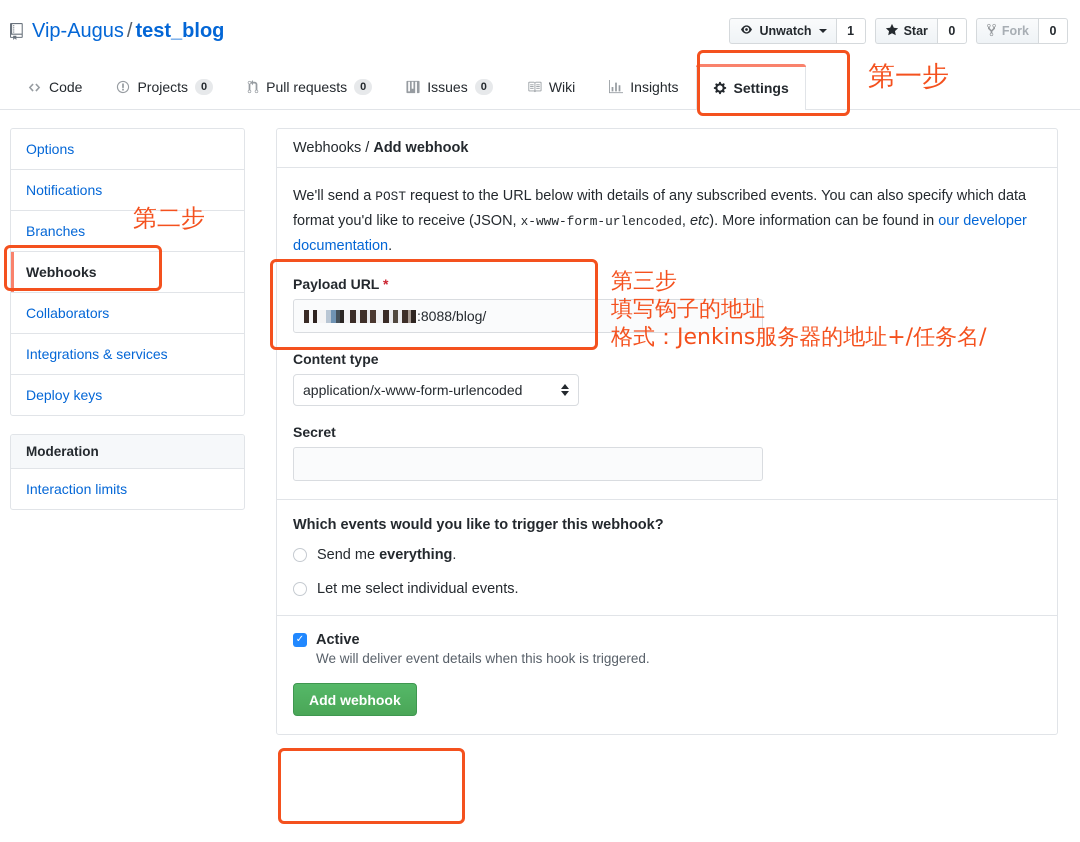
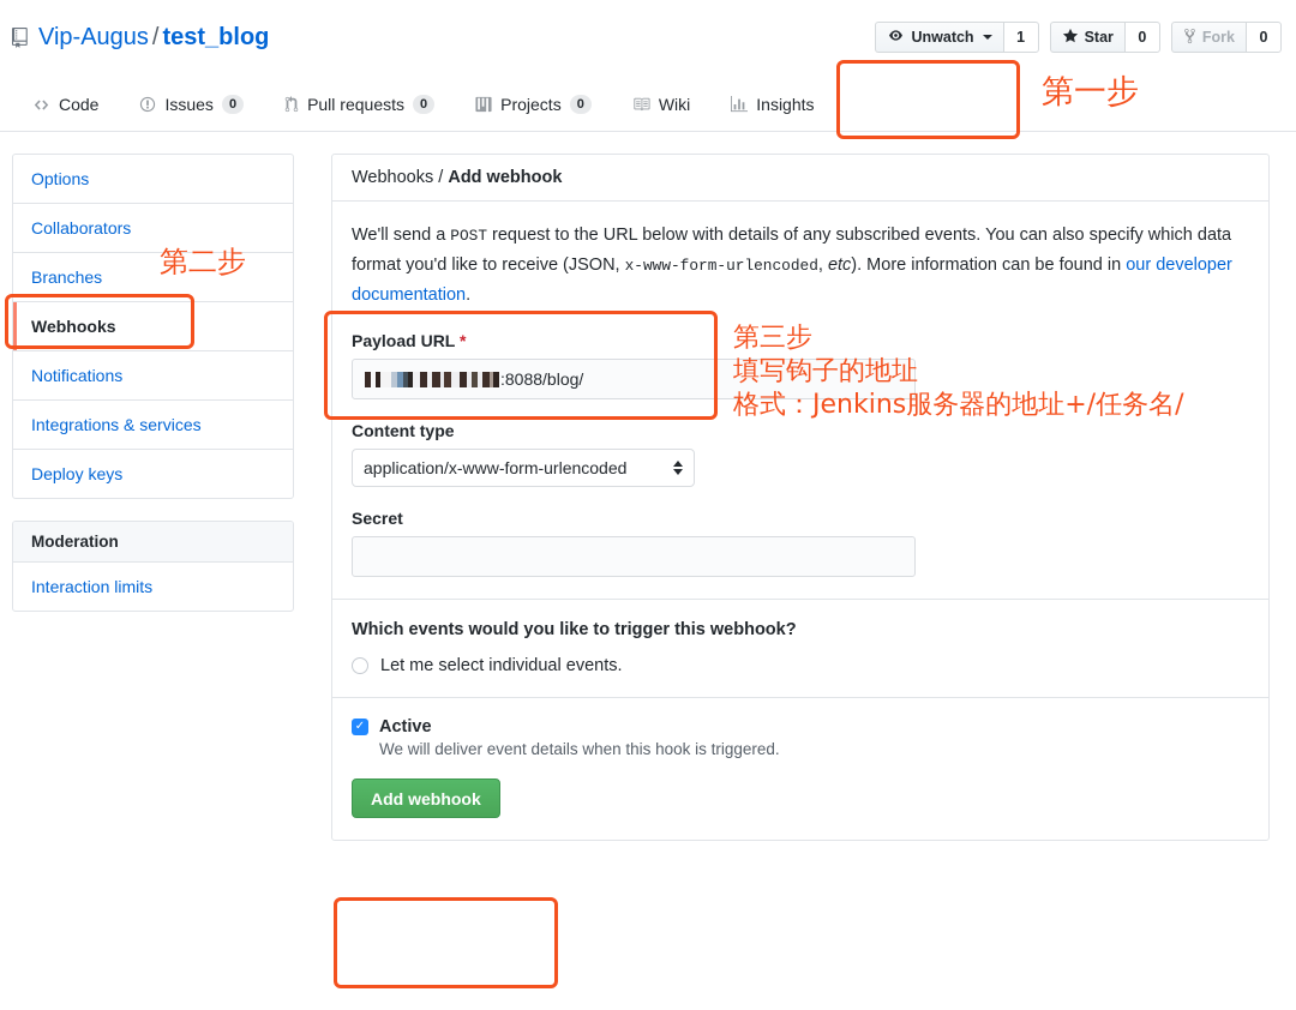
  Vip-Augus / test_blog
  Unwatch
  1
  Star
  0
  Fork
  0
  Code
- Projects
+ Issues
  0
  Pull requests
  0
- Issues
+ Projects
  0
  Wiki
  Insights
- Settings
  Options
- Notifications
+ Collaborators
  Branches
  Webhooks
- Collaborators
+ Notifications
  Integrations & services
  Deploy keys
  Moderation
  Interaction limits
  Webhooks / Add webhook
  We'll send a POST request to the URL below with details of any subscribed events. You can also specify which data format you'd like to receive (JSON, x-www-form-urlencoded, etc). More information can be found in our developer documentation.
  Payload URL *
  :8088/blog/
  Content type
  application/x-www-form-urlencoded
  Secret
  Which events would you like to trigger this webhook?
- Send me everything.
  Let me select individual events.
  ✓
  Active
  We will deliver event details when this hook is triggered.
  Add webhook
  第一步
  第二步
  第三步
  填写钩子的地址
  格式：Jenkins服务器的地址+/任务名/
